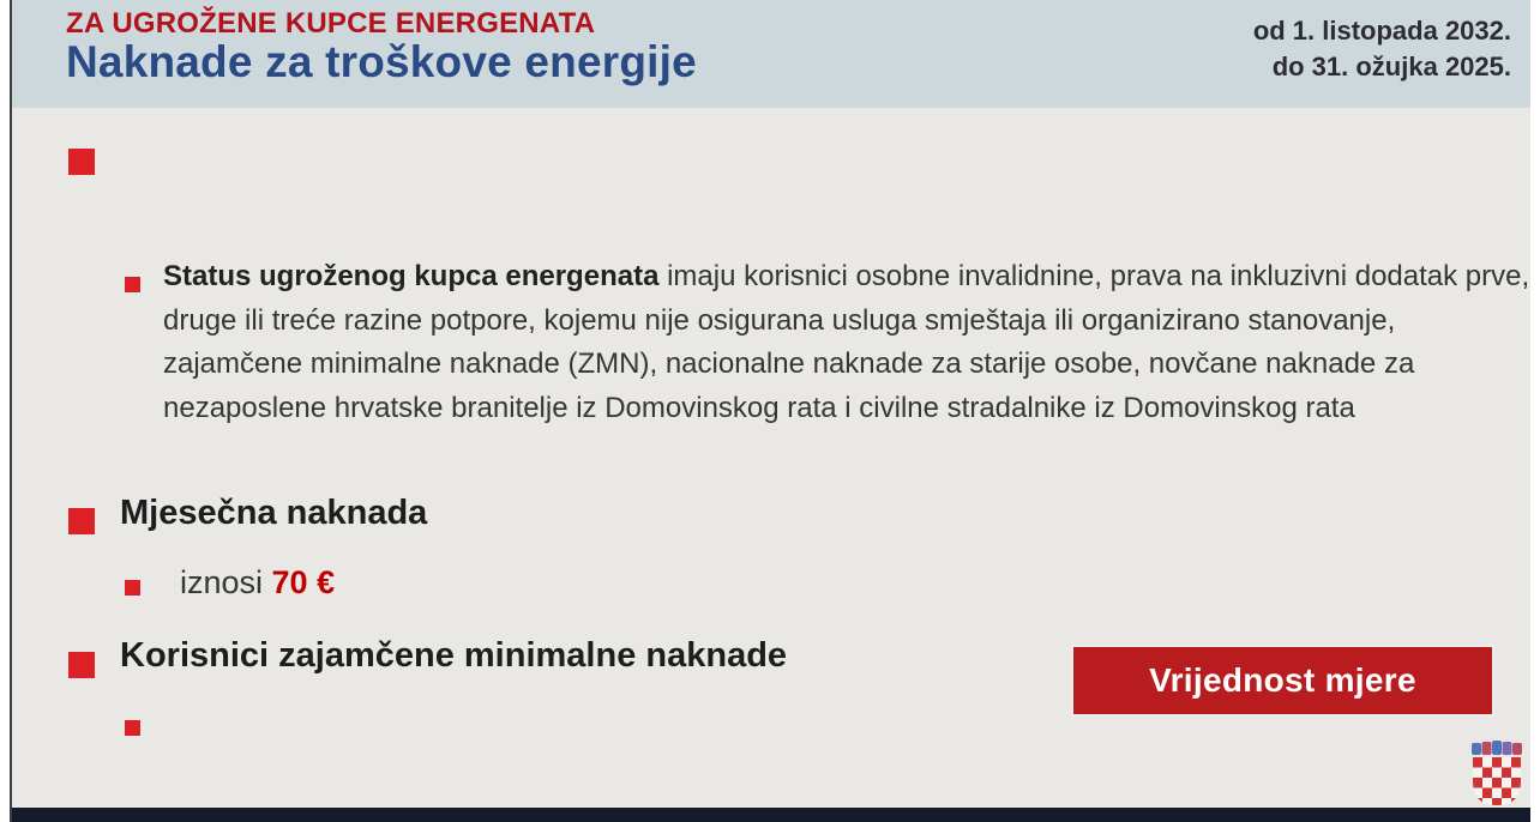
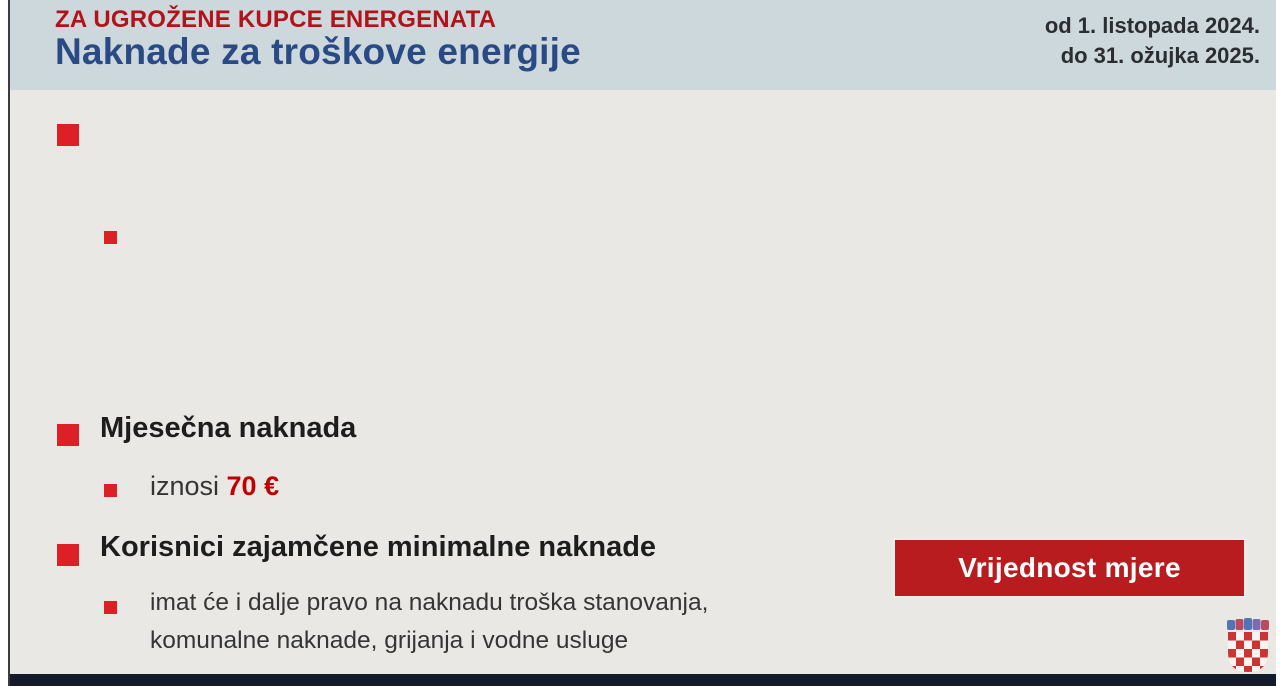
  ZA UGROŽENE KUPCE ENERGENATA
  Naknade za troškove energije
- od 1. listopada 2032.
+ od 1. listopada 2024.
  do 31. ožujka 2025.
- Status ugroženog kupca energenata imaju korisnici osobne invalidnine, prava na inkluzivni dodatak prve, druge ili treće razine potpore, kojemu nije osigurana usluga smještaja ili organizirano stanovanje, zajamčene minimalne naknade (ZMN), nacionalne naknade za starije osobe, novčane naknade za nezaposlene hrvatske branitelje iz Domovinskog rata i civilne stradalnike iz Domovinskog rata
  Mjesečna naknada
  iznosi 70 €
  Korisnici zajamčene minimalne naknade
+ imat će i dalje pravo na naknadu troška stanovanja, komunalne naknade, grijanja i vodne usluge
  Vrijednost mjere
